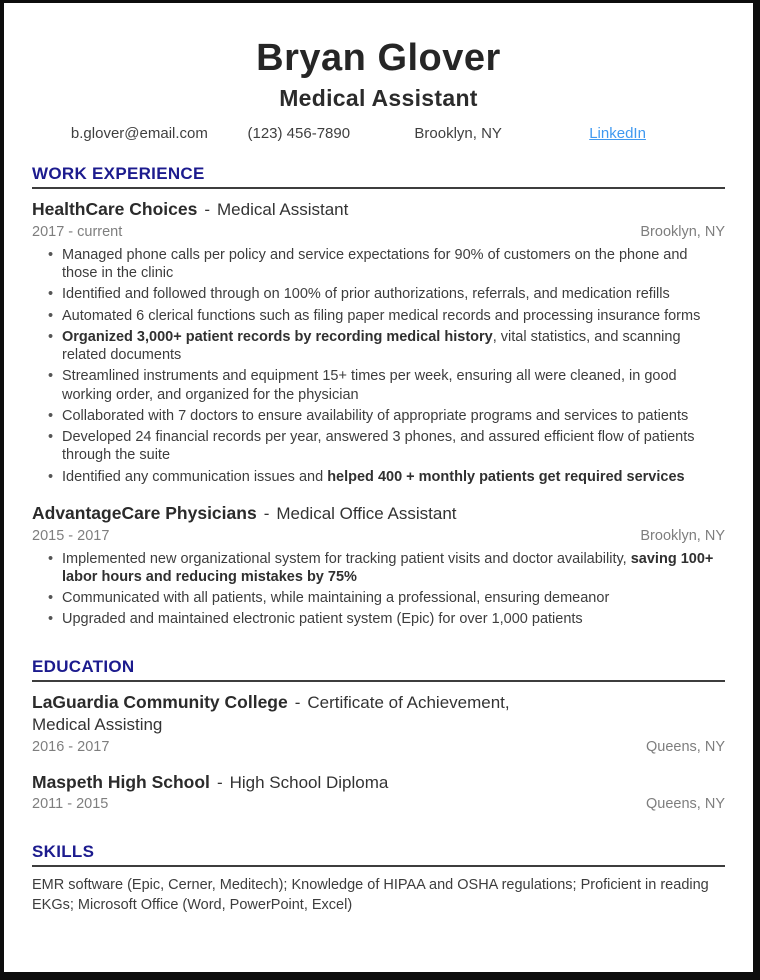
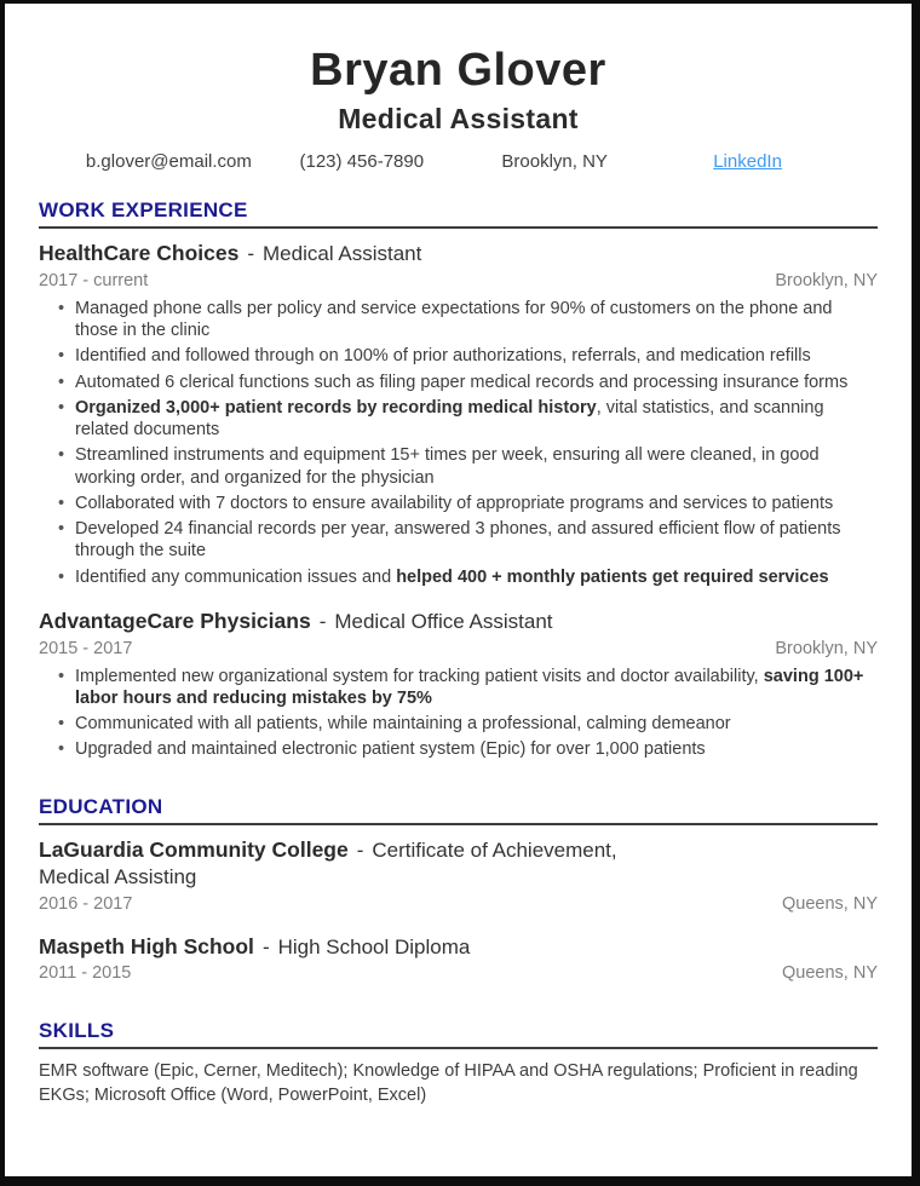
  Bryan Glover
  Medical Assistant
  b.glover@email.com
  (123) 456-7890
  Brooklyn, NY
  LinkedIn
  WORK EXPERIENCE
  HealthCare Choices - Medical Assistant
  2017 - current
  Brooklyn, NY
  Managed phone calls per policy and service expectations for 90% of customers on the phone and those in the clinic
  Identified and followed through on 100% of prior authorizations, referrals, and medication refills
  Automated 6 clerical functions such as filing paper medical records and processing insurance forms
  Organized 3,000+ patient records by recording medical history, vital statistics, and scanning related documents
  Streamlined instruments and equipment 15+ times per week, ensuring all were cleaned, in good working order, and organized for the physician
  Collaborated with 7 doctors to ensure availability of appropriate programs and services to patients
  Developed 24 financial records per year, answered 3 phones, and assured efficient flow of patients through the suite
  Identified any communication issues and helped 400 + monthly patients get required services
  AdvantageCare Physicians - Medical Office Assistant
  2015 - 2017
  Brooklyn, NY
  Implemented new organizational system for tracking patient visits and doctor availability, saving 100+ labor hours and reducing mistakes by 75%
- Communicated with all patients, while maintaining a professional, ensuring demeanor
+ Communicated with all patients, while maintaining a professional, calming demeanor
  Upgraded and maintained electronic patient system (Epic) for over 1,000 patients
  EDUCATION
  LaGuardia Community College - Certificate of Achievement,
  Medical Assisting
  2016 - 2017
  Queens, NY
  Maspeth High School - High School Diploma
  2011 - 2015
  Queens, NY
  SKILLS
  EMR software (Epic, Cerner, Meditech); Knowledge of HIPAA and OSHA regulations; Proficient in reading EKGs; Microsoft Office (Word, PowerPoint, Excel)
